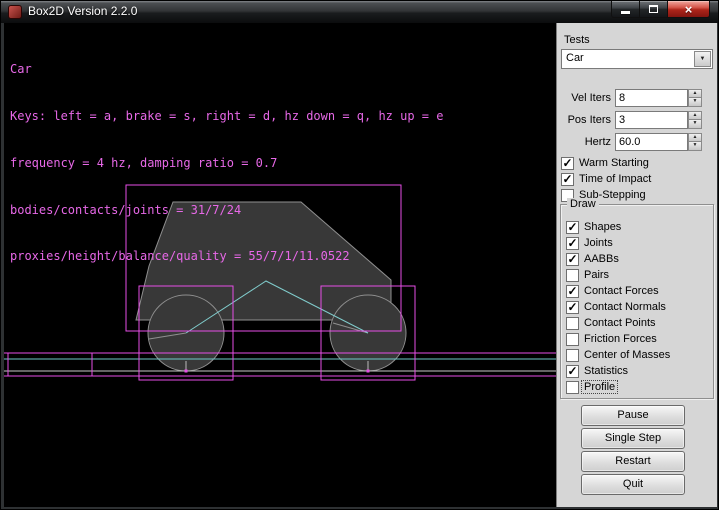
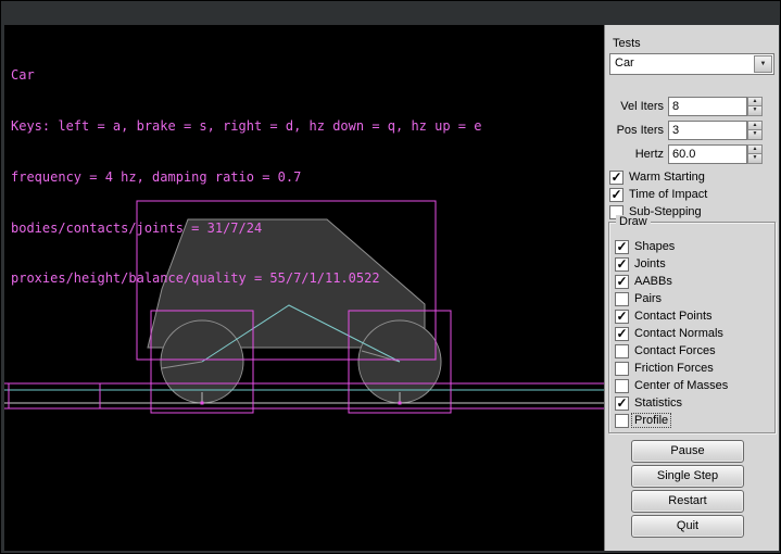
- Box2D Version 2.2.0
- ×
  Car
  Keys: left = a, brake = s, right = d, hz down = q, hz up = e
  frequency = 4 hz, damping ratio = 0.7
  bodies/contacts/joints = 31/7/24
  proxies/height/balance/quality = 55/7/1/11.0522
  Tests
  Car
  Vel Iters
  8
  Pos Iters
  3
  Hertz
  60.0
  ✓
  Warm Starting
  ✓
  Time of Impact
  Sub-Stepping
  Draw
  ✓
  Shapes
  ✓
  Joints
  ✓
  AABBs
  Pairs
  ✓
- Contact Forces
+ Contact Points
  ✓
  Contact Normals
- Contact Points
+ Contact Forces
  Friction Forces
  Center of Masses
  ✓
  Statistics
  Profile
  Pause
  Single Step
  Restart
  Quit
